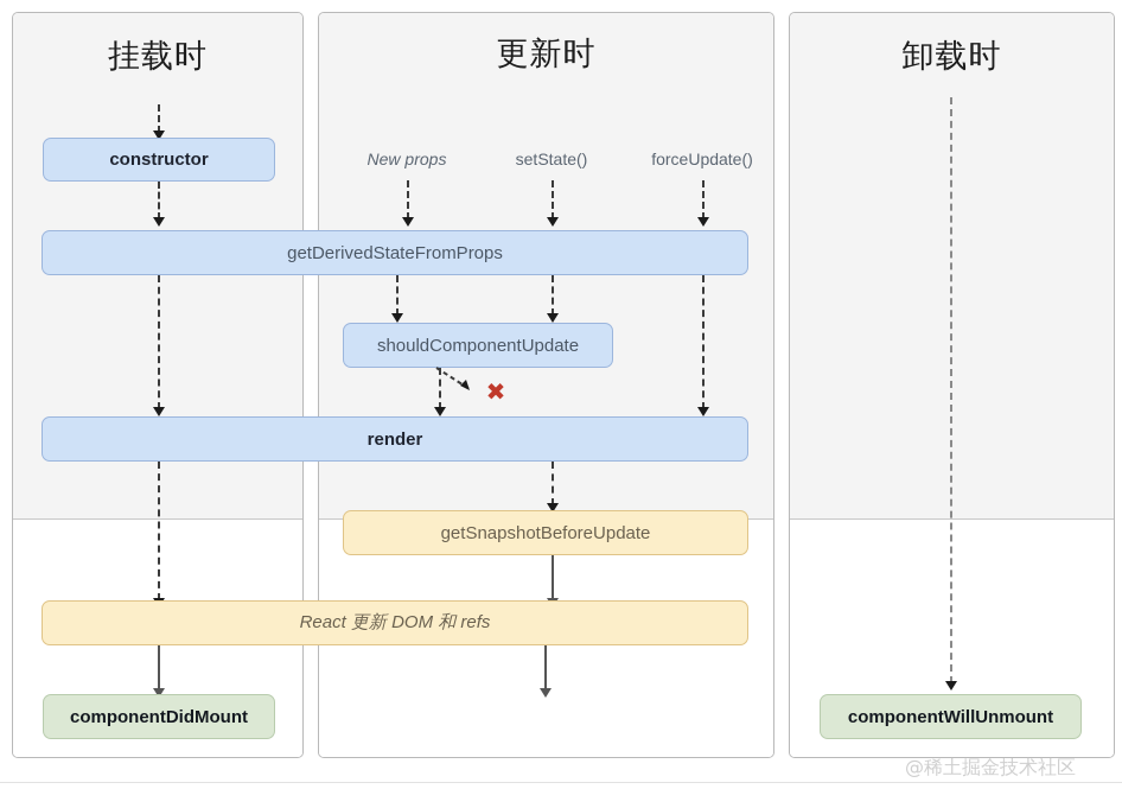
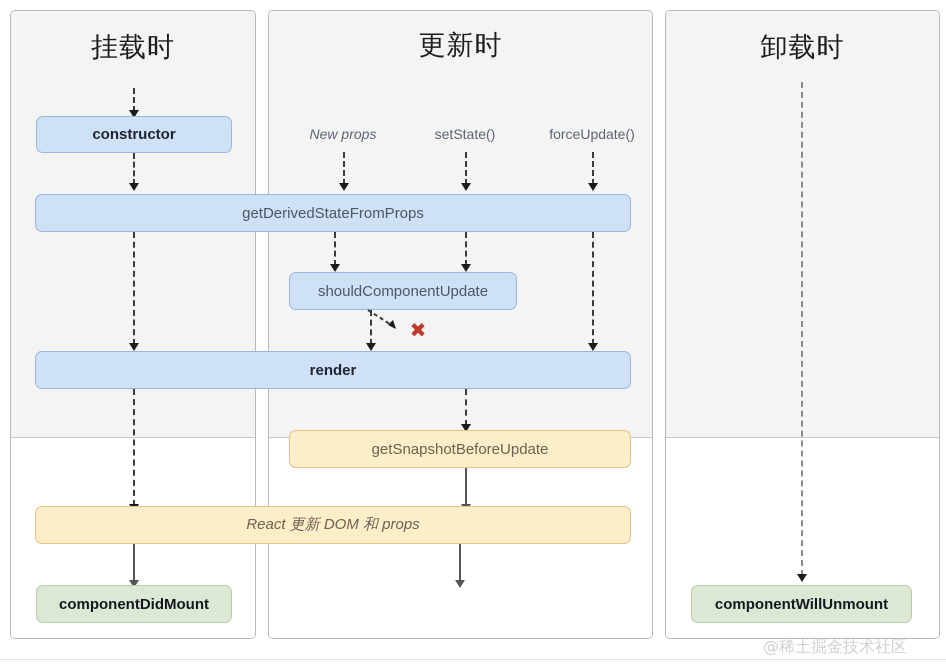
  挂载时
  更新时
  卸载时
  constructor
  New props
  setState()
  forceUpdate()
  getDerivedStateFromProps
  shouldComponentUpdate
  ✖
  render
  getSnapshotBeforeUpdate
- React 更新 DOM 和 refs
+ React 更新 DOM 和 props
  componentDidMount
  componentWillUnmount
  @稀土掘金技术社区
